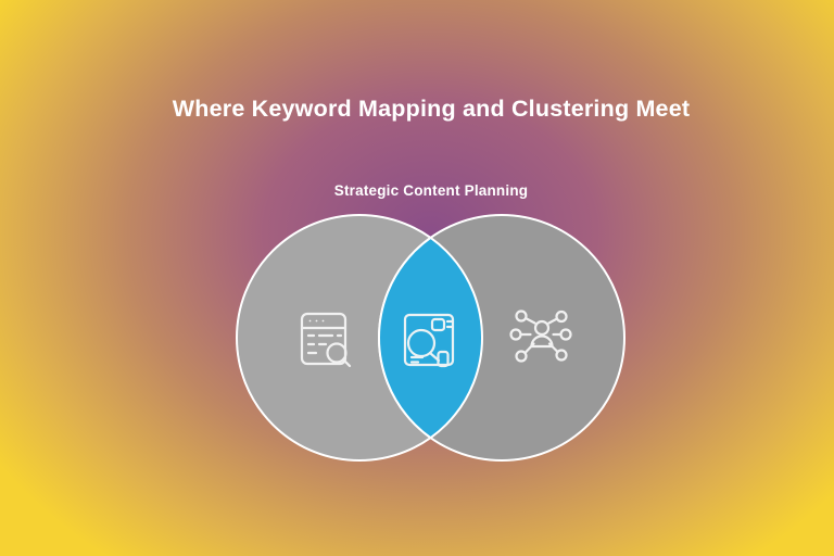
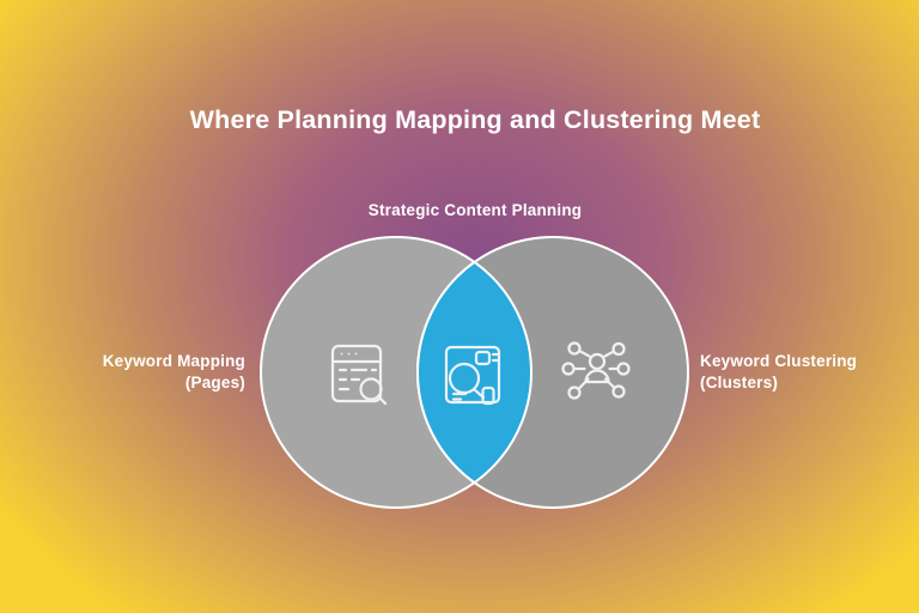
- Where Keyword Mapping and Clustering Meet
+ Where Planning Mapping and Clustering Meet
  Strategic Content Planning
+ Keyword Mapping
+ (Pages)
+ Keyword Clustering
+ (Clusters)
